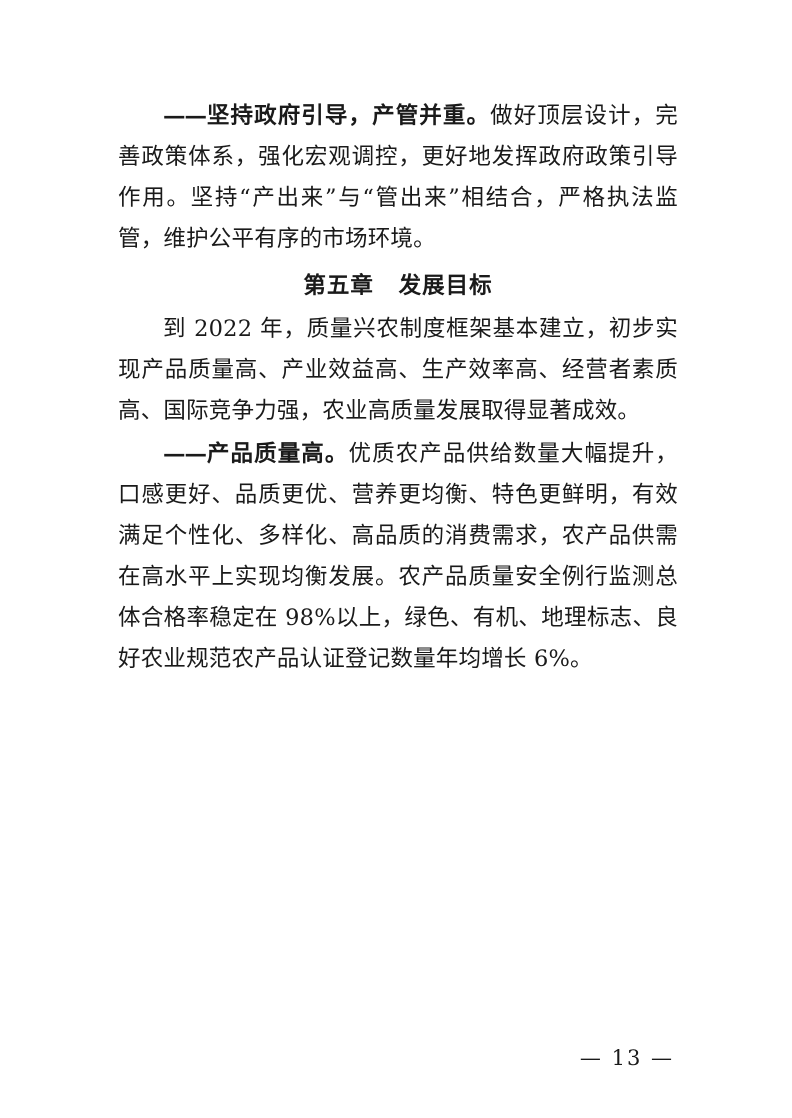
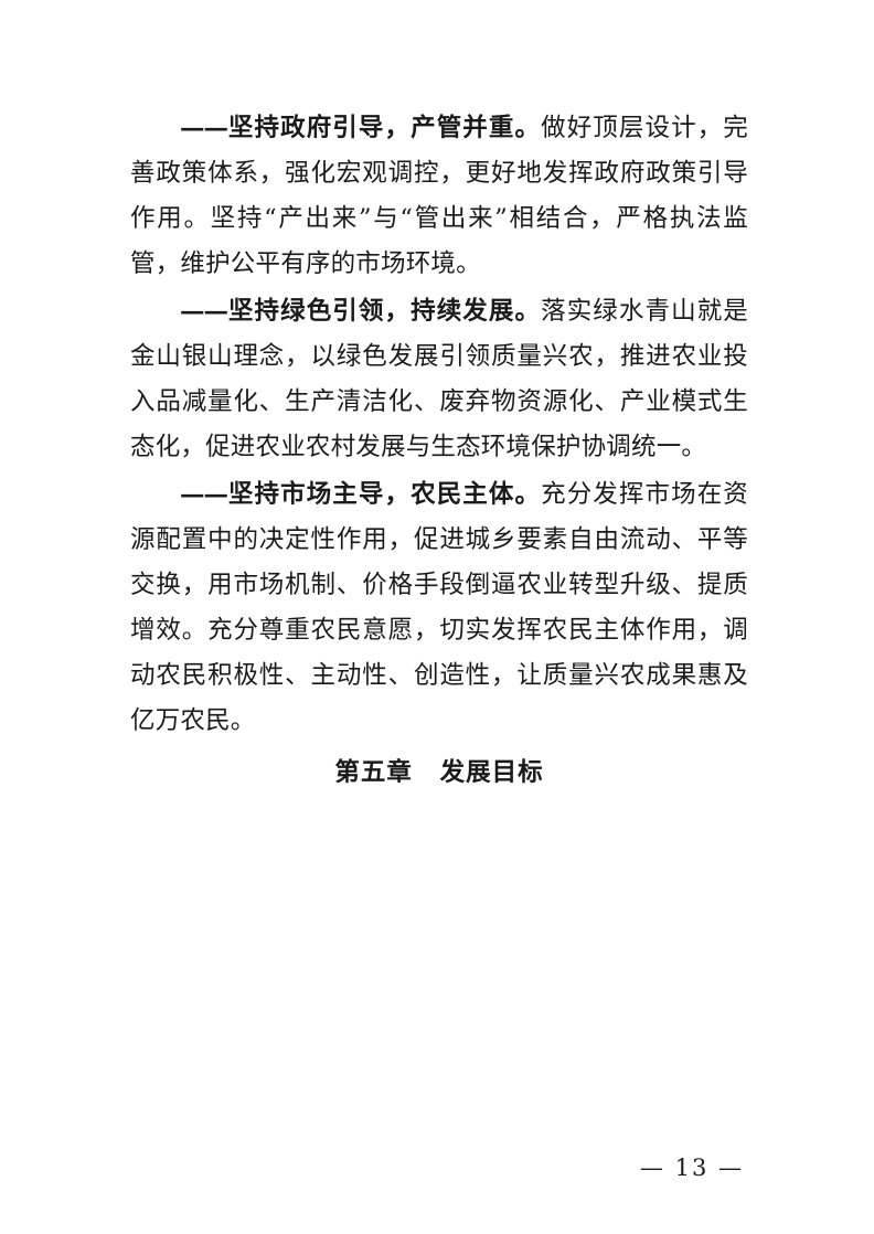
  ——坚持政府引导，产管并重。做好顶层设计，完善政策体系，强化宏观调控，更好地发挥政府政策引导作用。坚持“产出来”与“管出来”相结合，严格执法监管，维护公平有序的市场环境。
+ ——坚持绿色引领，持续发展。落实绿水青山就是金山银山理念，以绿色发展引领质量兴农，推进农业投入品减量化、生产清洁化、废弃物资源化、产业模式生态化，促进农业农村发展与生态环境保护协调统一。
+ ——坚持市场主导，农民主体。充分发挥市场在资源配置中的决定性作用，促进城乡要素自由流动、平等交换，用市场机制、价格手段倒逼农业转型升级、提质增效。充分尊重农民意愿，切实发挥农民主体作用，调动农民积极性、主动性、创造性，让质量兴农成果惠及亿万农民。
  第五章 发展目标
- 到 2022 年，质量兴农制度框架基本建立，初步实现产品质量高、产业效益高、生产效率高、经营者素质高、国际竞争力强，农业高质量发展取得显著成效。
- ——产品质量高。优质农产品供给数量大幅提升，口感更好、品质更优、营养更均衡、特色更鲜明，有效满足个性化、多样化、高品质的消费需求，农产品供需在高水平上实现均衡发展。农产品质量安全例行监测总体合格率稳定在 98%以上，绿色、有机、地理标志、良好农业规范农产品认证登记数量年均增长 6%。
  — 13 —
